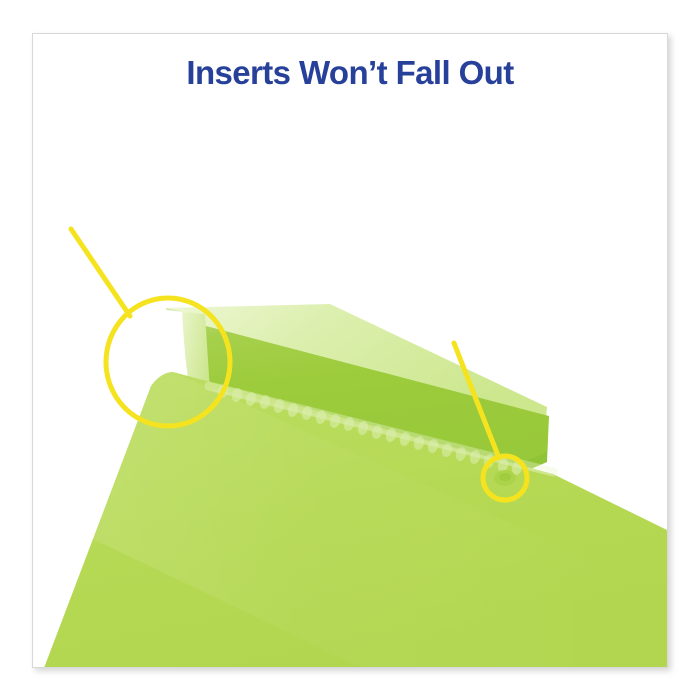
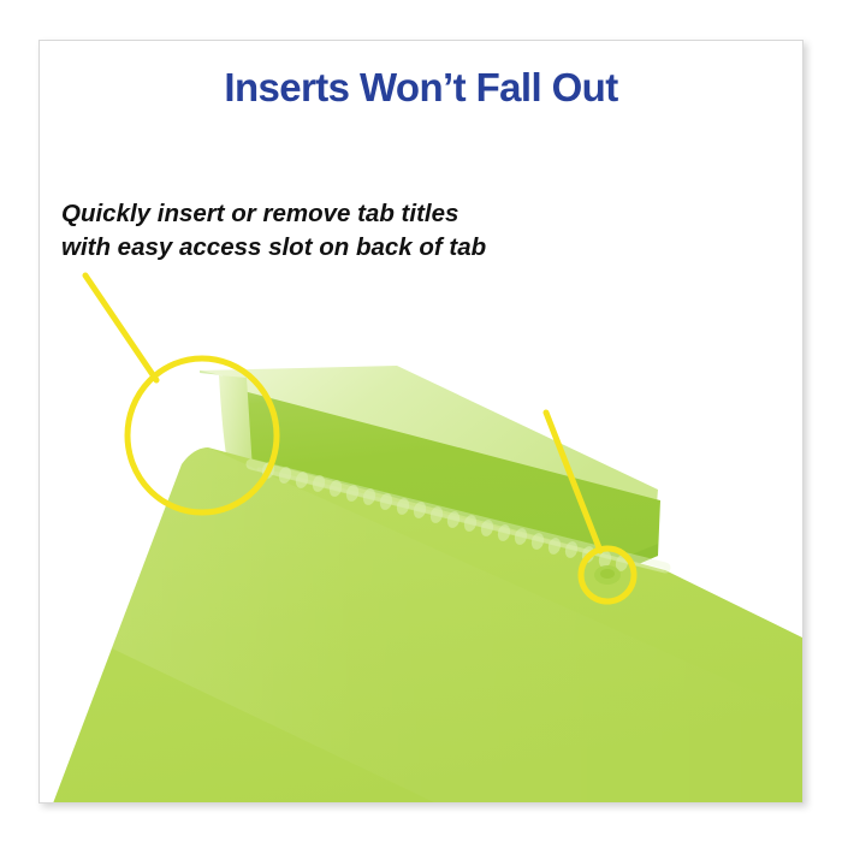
  Inserts Won’t Fall Out
+ Quickly insert or remove tab titles
+ with easy access slot on back of tab
